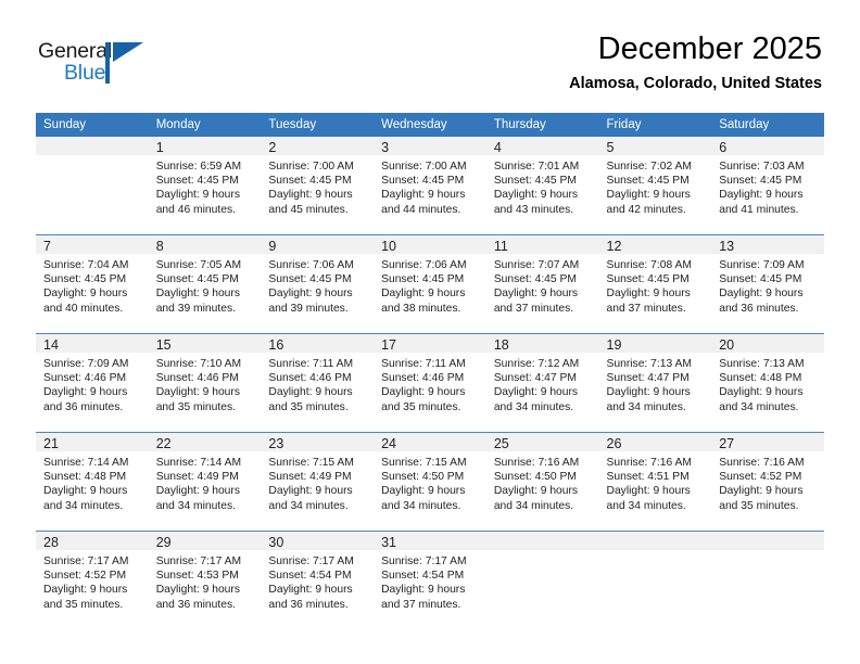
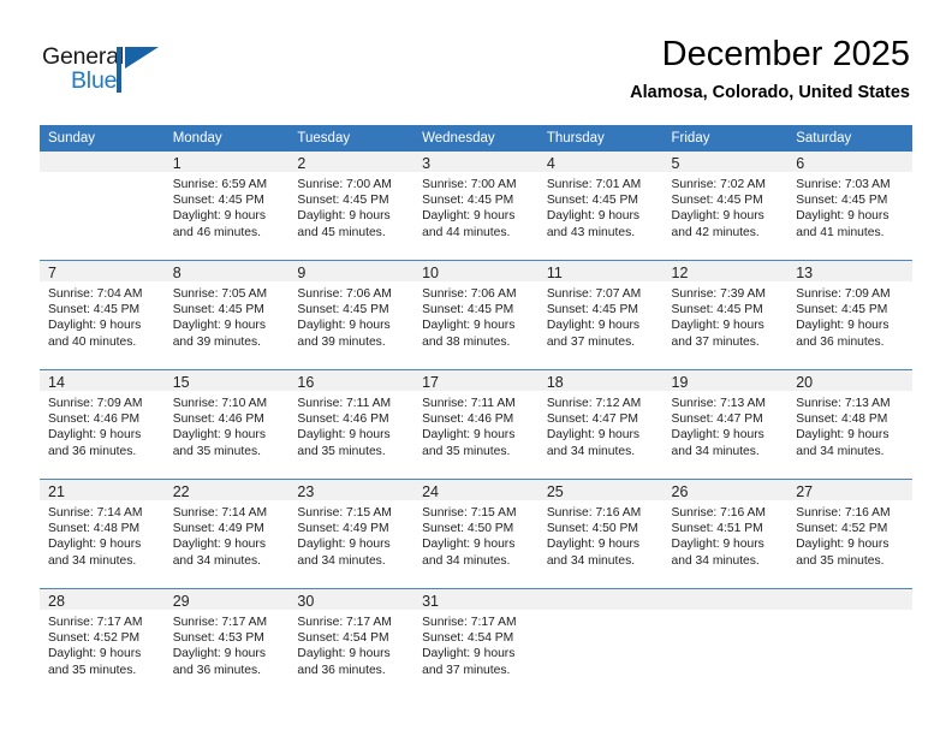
  Genera
  Blue
  December 2025
  Alamosa, Colorado, United States
  Sunday	Monday	Tuesday	Wednesday	Thursday	Friday	Saturday
  	1Sunrise: 6:59 AMSunset: 4:45 PMDaylight: 9 hoursand 46 minutes.	2Sunrise: 7:00 AMSunset: 4:45 PMDaylight: 9 hoursand 45 minutes.	3Sunrise: 7:00 AMSunset: 4:45 PMDaylight: 9 hoursand 44 minutes.	4Sunrise: 7:01 AMSunset: 4:45 PMDaylight: 9 hoursand 43 minutes.	5Sunrise: 7:02 AMSunset: 4:45 PMDaylight: 9 hoursand 42 minutes.	6Sunrise: 7:03 AMSunset: 4:45 PMDaylight: 9 hoursand 41 minutes.
- 7Sunrise: 7:04 AMSunset: 4:45 PMDaylight: 9 hoursand 40 minutes.	8Sunrise: 7:05 AMSunset: 4:45 PMDaylight: 9 hoursand 39 minutes.	9Sunrise: 7:06 AMSunset: 4:45 PMDaylight: 9 hoursand 39 minutes.	10Sunrise: 7:06 AMSunset: 4:45 PMDaylight: 9 hoursand 38 minutes.	11Sunrise: 7:07 AMSunset: 4:45 PMDaylight: 9 hoursand 37 minutes.	12Sunrise: 7:08 AMSunset: 4:45 PMDaylight: 9 hoursand 37 minutes.	13Sunrise: 7:09 AMSunset: 4:45 PMDaylight: 9 hoursand 36 minutes.
+ 7Sunrise: 7:04 AMSunset: 4:45 PMDaylight: 9 hoursand 40 minutes.	8Sunrise: 7:05 AMSunset: 4:45 PMDaylight: 9 hoursand 39 minutes.	9Sunrise: 7:06 AMSunset: 4:45 PMDaylight: 9 hoursand 39 minutes.	10Sunrise: 7:06 AMSunset: 4:45 PMDaylight: 9 hoursand 38 minutes.	11Sunrise: 7:07 AMSunset: 4:45 PMDaylight: 9 hoursand 37 minutes.	12Sunrise: 7:39 AMSunset: 4:45 PMDaylight: 9 hoursand 37 minutes.	13Sunrise: 7:09 AMSunset: 4:45 PMDaylight: 9 hoursand 36 minutes.
  14Sunrise: 7:09 AMSunset: 4:46 PMDaylight: 9 hoursand 36 minutes.	15Sunrise: 7:10 AMSunset: 4:46 PMDaylight: 9 hoursand 35 minutes.	16Sunrise: 7:11 AMSunset: 4:46 PMDaylight: 9 hoursand 35 minutes.	17Sunrise: 7:11 AMSunset: 4:46 PMDaylight: 9 hoursand 35 minutes.	18Sunrise: 7:12 AMSunset: 4:47 PMDaylight: 9 hoursand 34 minutes.	19Sunrise: 7:13 AMSunset: 4:47 PMDaylight: 9 hoursand 34 minutes.	20Sunrise: 7:13 AMSunset: 4:48 PMDaylight: 9 hoursand 34 minutes.
  21Sunrise: 7:14 AMSunset: 4:48 PMDaylight: 9 hoursand 34 minutes.	22Sunrise: 7:14 AMSunset: 4:49 PMDaylight: 9 hoursand 34 minutes.	23Sunrise: 7:15 AMSunset: 4:49 PMDaylight: 9 hoursand 34 minutes.	24Sunrise: 7:15 AMSunset: 4:50 PMDaylight: 9 hoursand 34 minutes.	25Sunrise: 7:16 AMSunset: 4:50 PMDaylight: 9 hoursand 34 minutes.	26Sunrise: 7:16 AMSunset: 4:51 PMDaylight: 9 hoursand 34 minutes.	27Sunrise: 7:16 AMSunset: 4:52 PMDaylight: 9 hoursand 35 minutes.
  28Sunrise: 7:17 AMSunset: 4:52 PMDaylight: 9 hoursand 35 minutes.	29Sunrise: 7:17 AMSunset: 4:53 PMDaylight: 9 hoursand 36 minutes.	30Sunrise: 7:17 AMSunset: 4:54 PMDaylight: 9 hoursand 36 minutes.	31Sunrise: 7:17 AMSunset: 4:54 PMDaylight: 9 hoursand 37 minutes.
